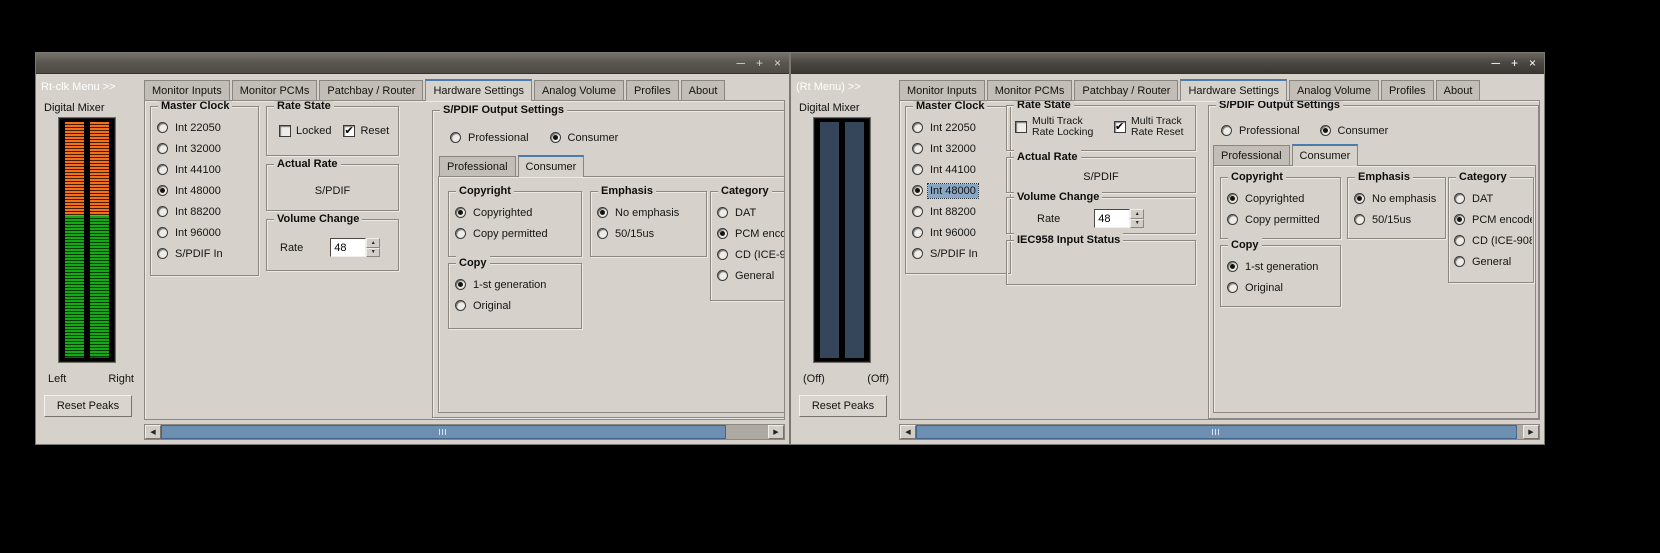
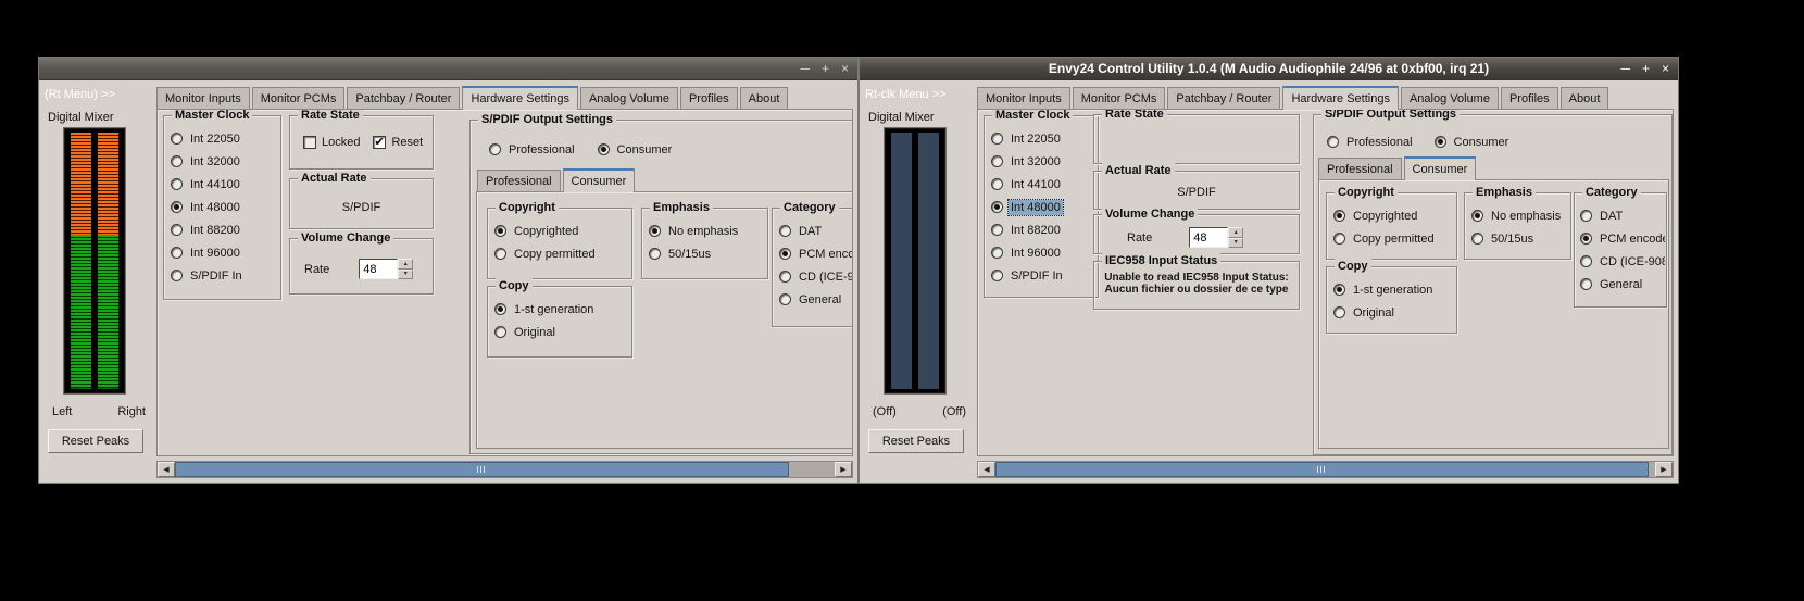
  ─
  +
  ×
- Rt-clk Menu >>
+ (Rt Menu) >>
  Digital Mixer
  Left
  Right
  Reset Peaks
  Monitor Inputs
  Monitor PCMs
  Patchbay / Router
  Hardware Settings
  Analog Volume
  Profiles
  About
  Master Clock
  Int 22050
  Int 32000
  Int 44100
  Int 48000
  Int 88200
  Int 96000
  S/PDIF In
  Rate State
  Locked
  Reset
  Actual Rate
  S/PDIF
  Volume Change
  Rate
  48
  S/PDIF Output Settings
  Professional
  Consumer
  Professional
  Consumer
  Copyright
  Copyrighted
  Copy permitted
  Emphasis
  No emphasis
  50/15us
  Category
  DAT
  PCM enco
  CD (ICE-9
  General
  Copy
  1-st generation
  Original
+ Envy24 Control Utility 1.0.4 (M Audio Audiophile 24/96 at 0xbf00, irq 21)
  ─
  +
  ×
- (Rt Menu) >>
+ Rt-clk Menu >>
  Digital Mixer
  (Off)
  (Off)
  Reset Peaks
  Monitor Inputs
  Monitor PCMs
  Patchbay / Router
  Hardware Settings
  Analog Volume
  Profiles
  About
  Master Clock
  Int 22050
  Int 32000
  Int 44100
  Int 48000
  Int 88200
  Int 96000
  S/PDIF In
  Rate State
- Multi Track Rate Locking
- Multi Track Rate Reset
  Actual Rate
  S/PDIF
  Volume Change
  Rate
  48
  IEC958 Input Status
+ Unable to read IEC958 Input Status:
+ Aucun fichier ou dossier de ce type
  S/PDIF Output Settings
  Professional
  Consumer
  Professional
  Consumer
  Copyright
  Copyrighted
  Copy permitted
  Emphasis
  No emphasis
  50/15us
  Category
  DAT
  PCM encod
  CD (ICE-908
  General
  Copy
  1-st generation
  Original
